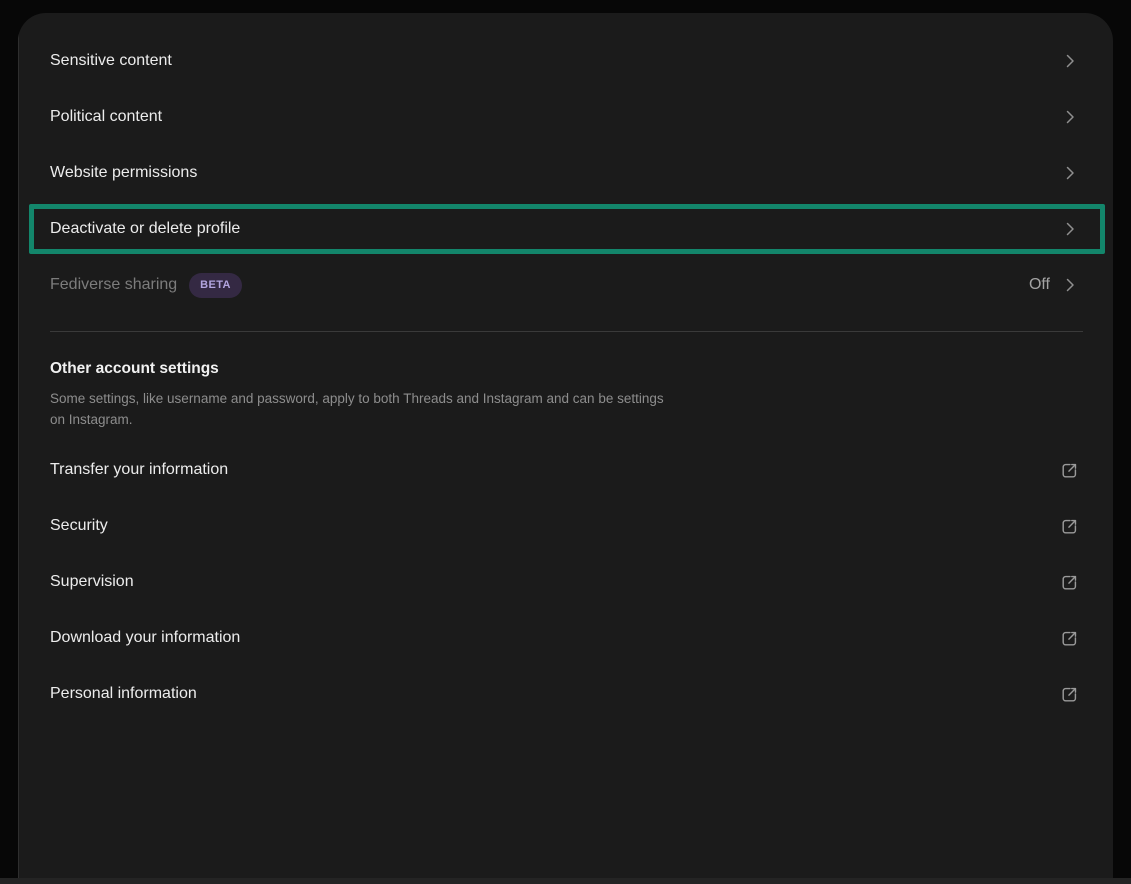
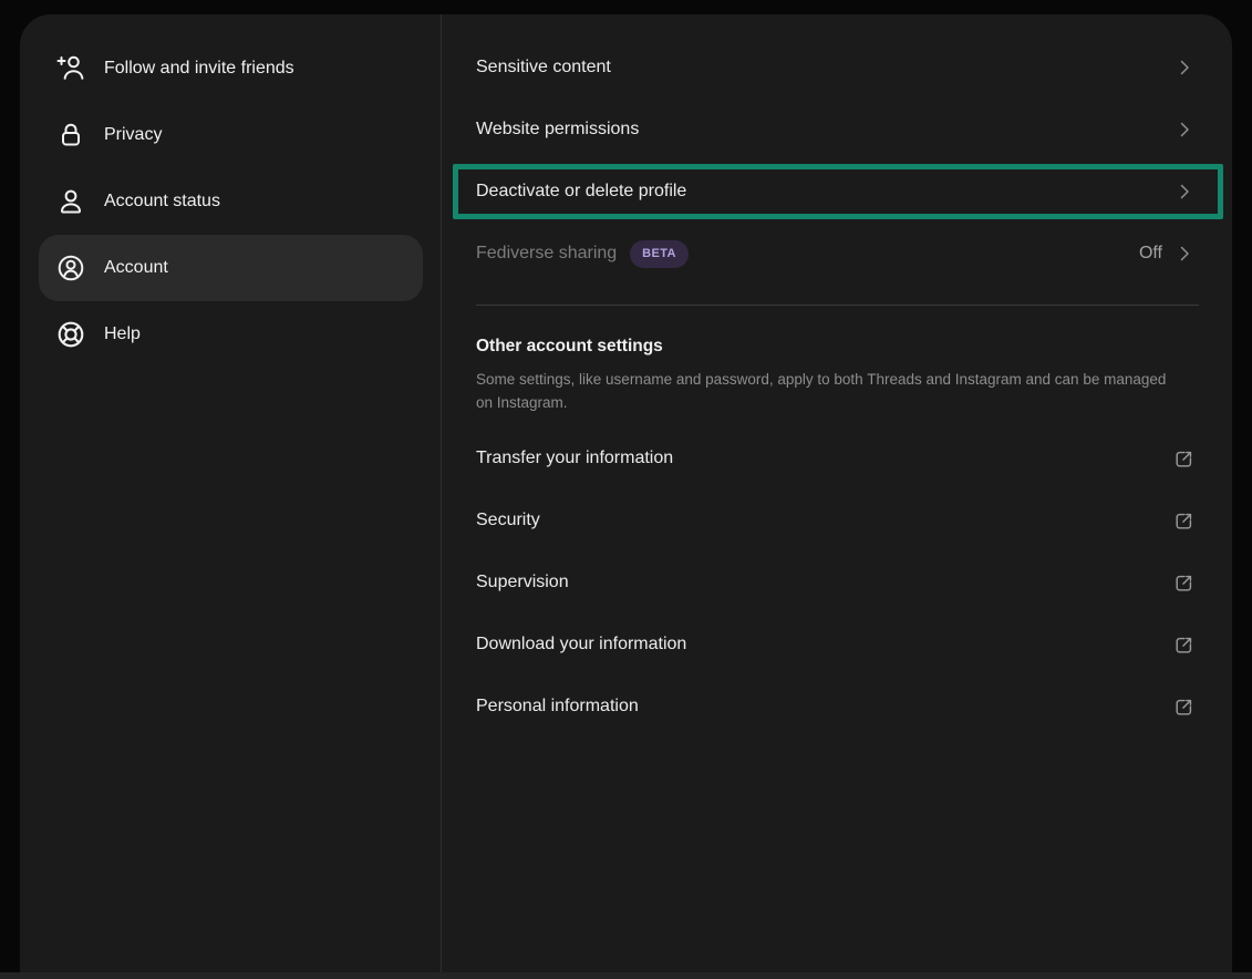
+ Follow and invite friends
+ Privacy
+ Account status
+ Account
+ Help
  Sensitive content
- Political content
  Website permissions
  Deactivate or delete profile
  Fediverse sharing
  BETA
  Off
  Other account settings
- Some settings, like username and password, apply to both Threads and Instagram and can be settings on Instagram.
+ Some settings, like username and password, apply to both Threads and Instagram and can be managed on Instagram.
  Transfer your information
  Security
  Supervision
  Download your information
  Personal information
